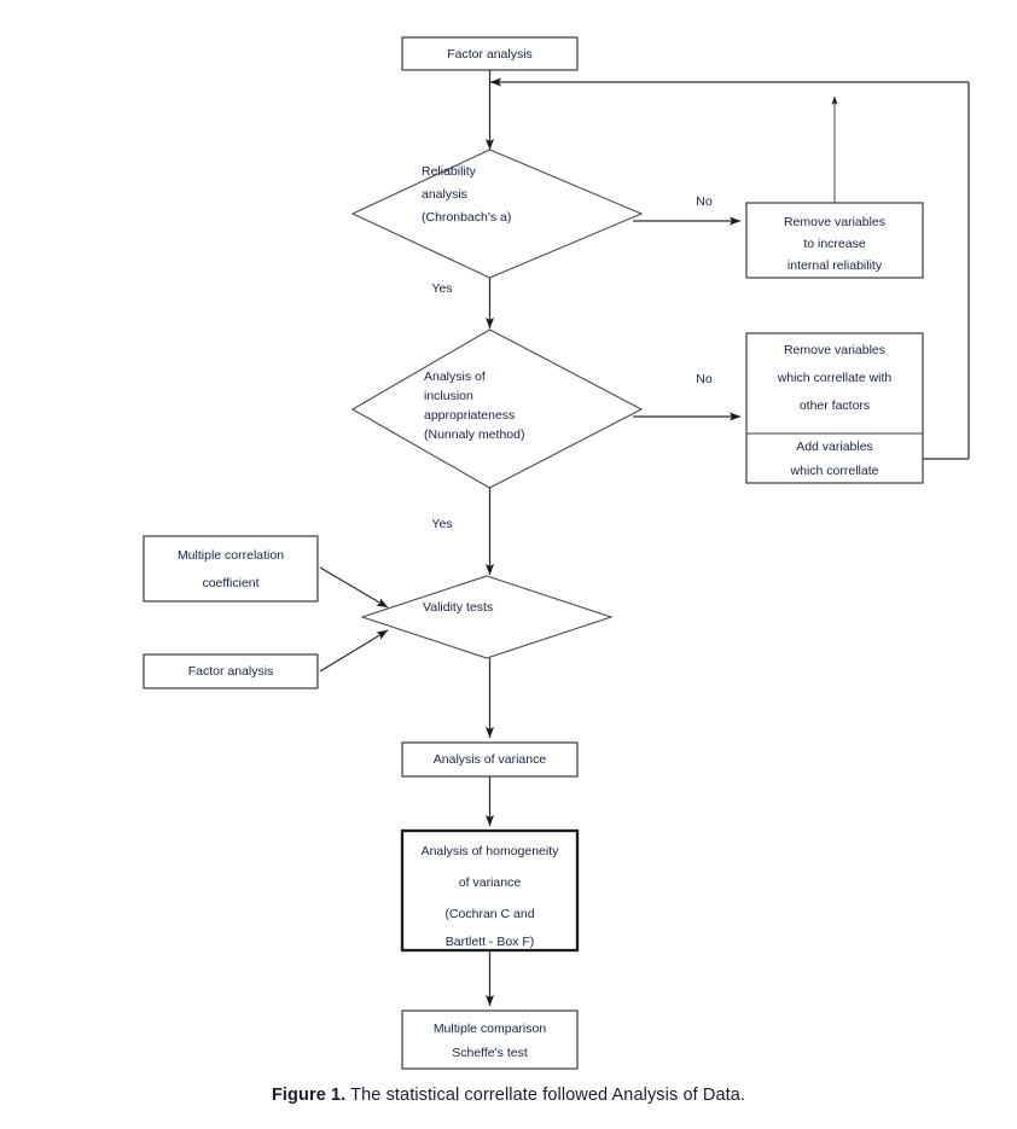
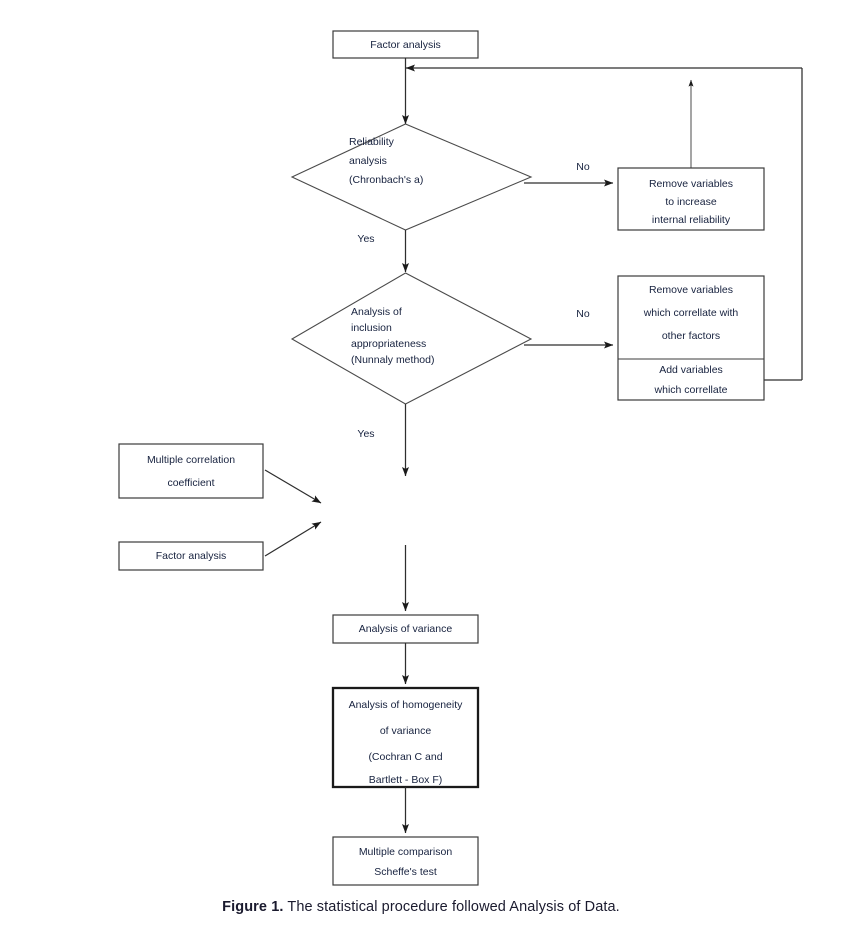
  Factor analysis
  Reliability
  analysis
  (Chronbach's a)
  No
  Remove variables
  to increase
  internal reliability
  Yes
  Analysis of
  inclusion
  appropriateness
  (Nunnaly method)
  No
  Remove variables
  which correllate with
  other factors
  Add variables
  which correllate
  Yes
  Multiple correlation
  coefficient
  Factor analysis
- Validity tests
  Analysis of variance
  Analysis of homogeneity
  of variance
  (Cochran C and
  Bartlett - Box F)
  Multiple comparison
  Scheffe's test
- Figure 1. The statistical correllate followed Analysis of Data.
+ Figure 1. The statistical procedure followed Analysis of Data.
